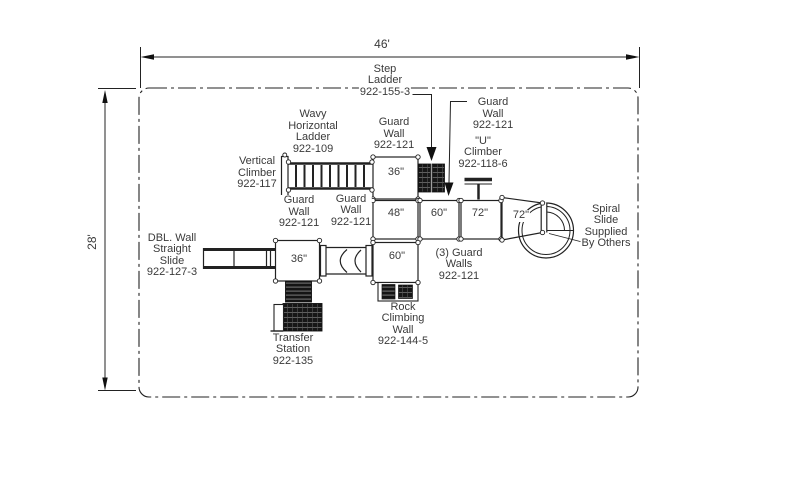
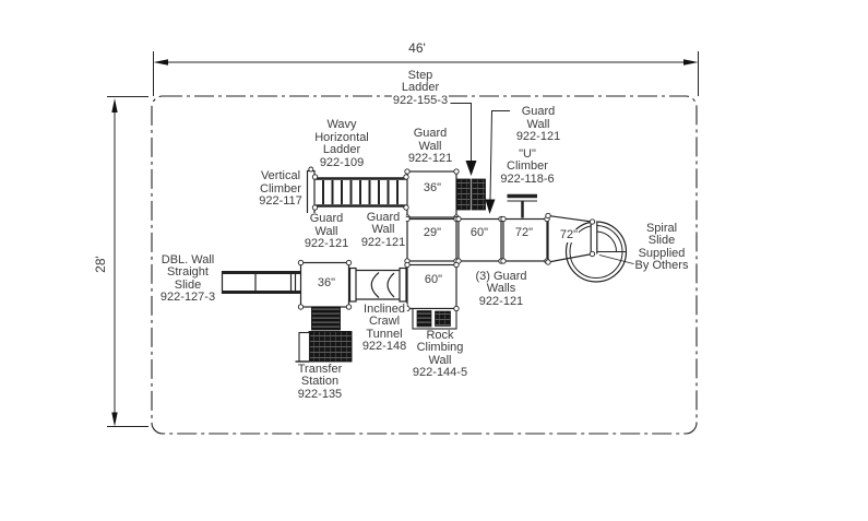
  46'
  Step
  Ladder
  922-155-3
  Guard
  Wall
  922-121
  Wavy
  Horizontal
  Ladder
  922-109
  Guard
  Wall
  922-121
  "U"
  Climber
  922-118-6
  Vertical
  Climber
  922-117
  Guard
  Wall
  922-121
  Guard
  Wall
  922-121
  DBL. Wall
  Straight
  Slide
  922-127-3
  Spiral
  Slide
  Supplied
  By Others
  (3) Guard
  Walls
  922-121
+ Inclined
+ Crawl
+ Tunnel
+ 922-148
  Rock
  Climbing
  Wall
  922-144-5
  Transfer
  Station
  922-135
  36"
- 48"
+ 29"
  60"
  72"
  72"
  36"
  60"
